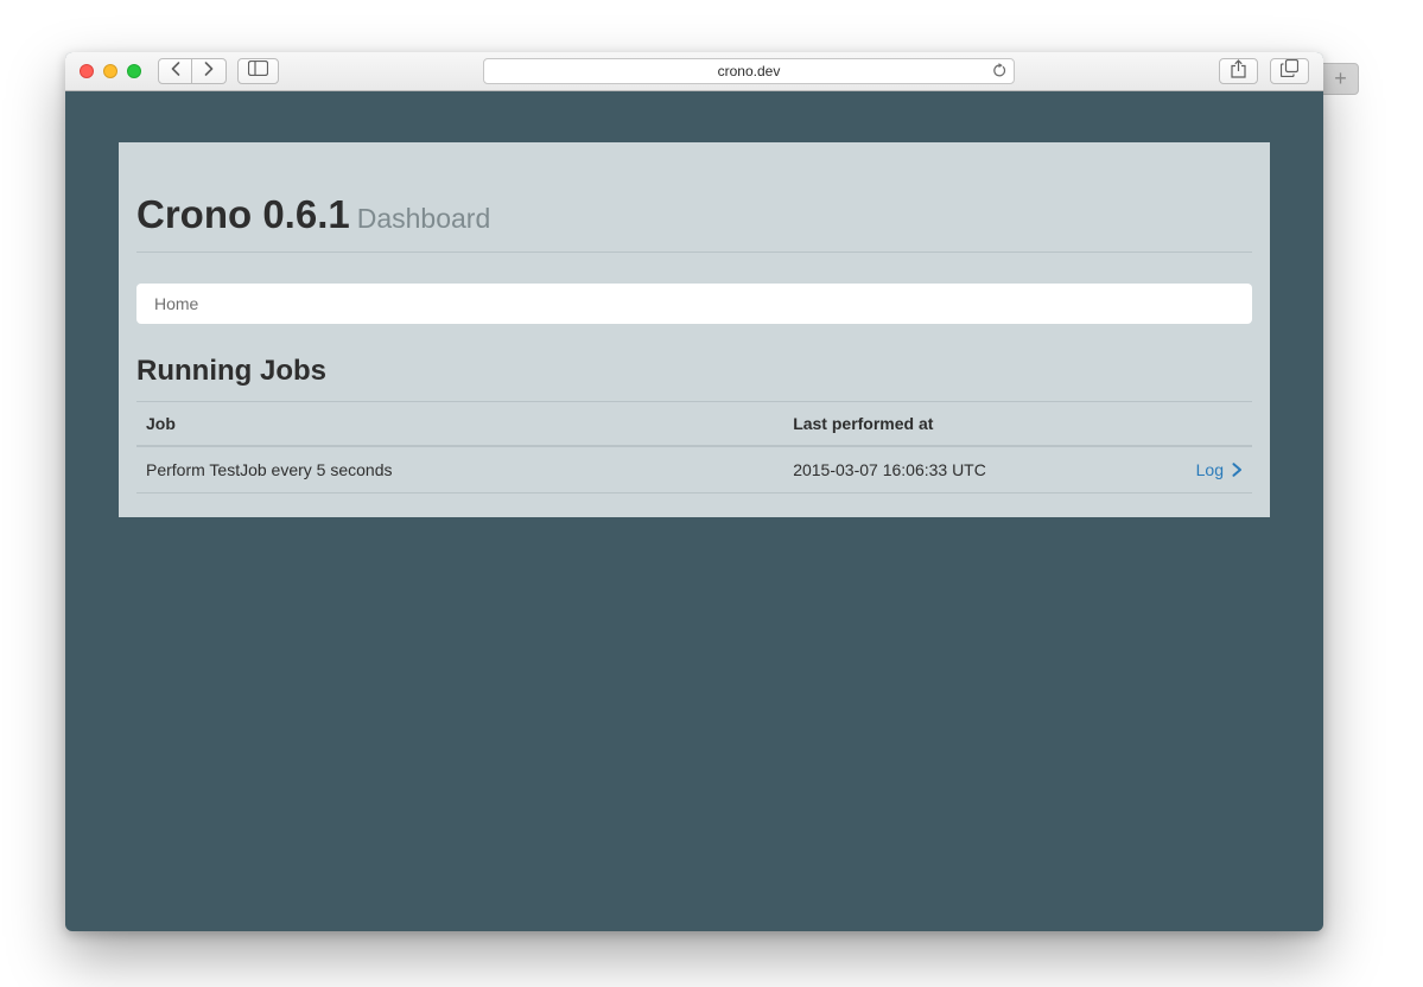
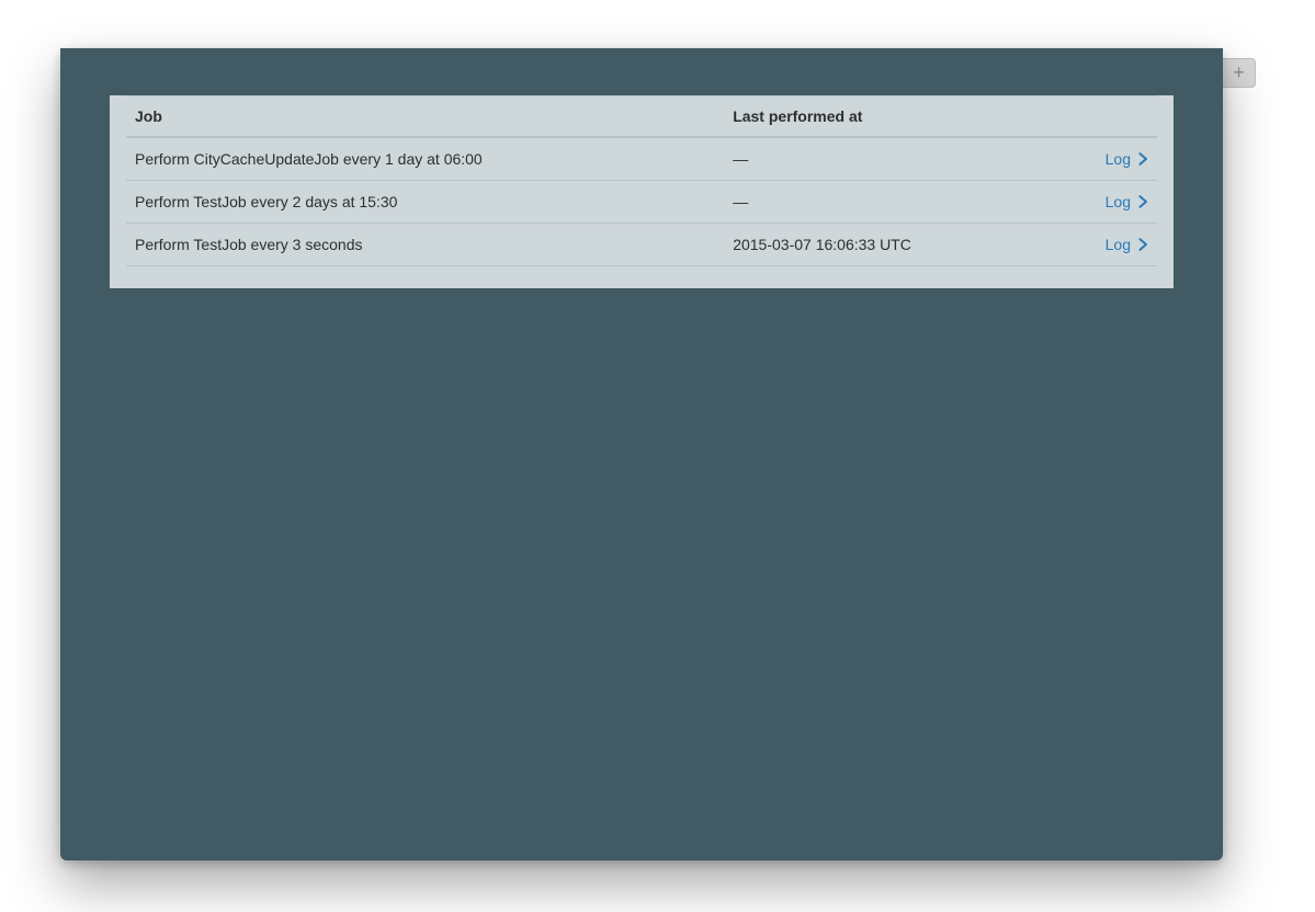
  +
- crono.dev
- Crono 0.6.1 Dashboard
- Home
- Running Jobs
  Job	Last performed at
+ Perform CityCacheUpdateJob every 1 day at 06:00	—	Log
+ Perform TestJob every 2 days at 15:30	—	Log
- Perform TestJob every 5 seconds	2015-03-07 16:06:33 UTC	Log
+ Perform TestJob every 3 seconds	2015-03-07 16:06:33 UTC	Log
